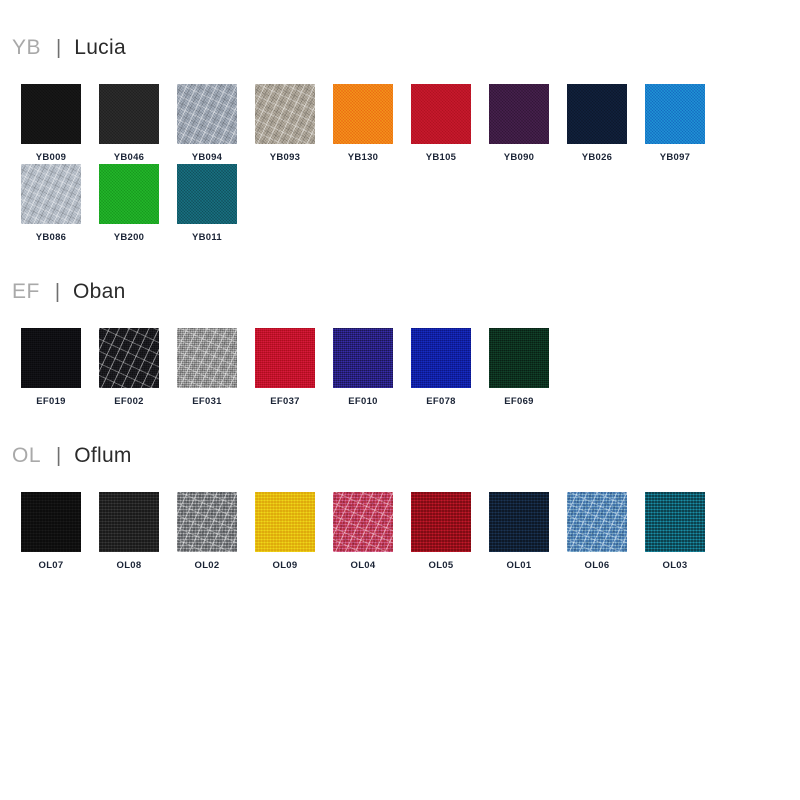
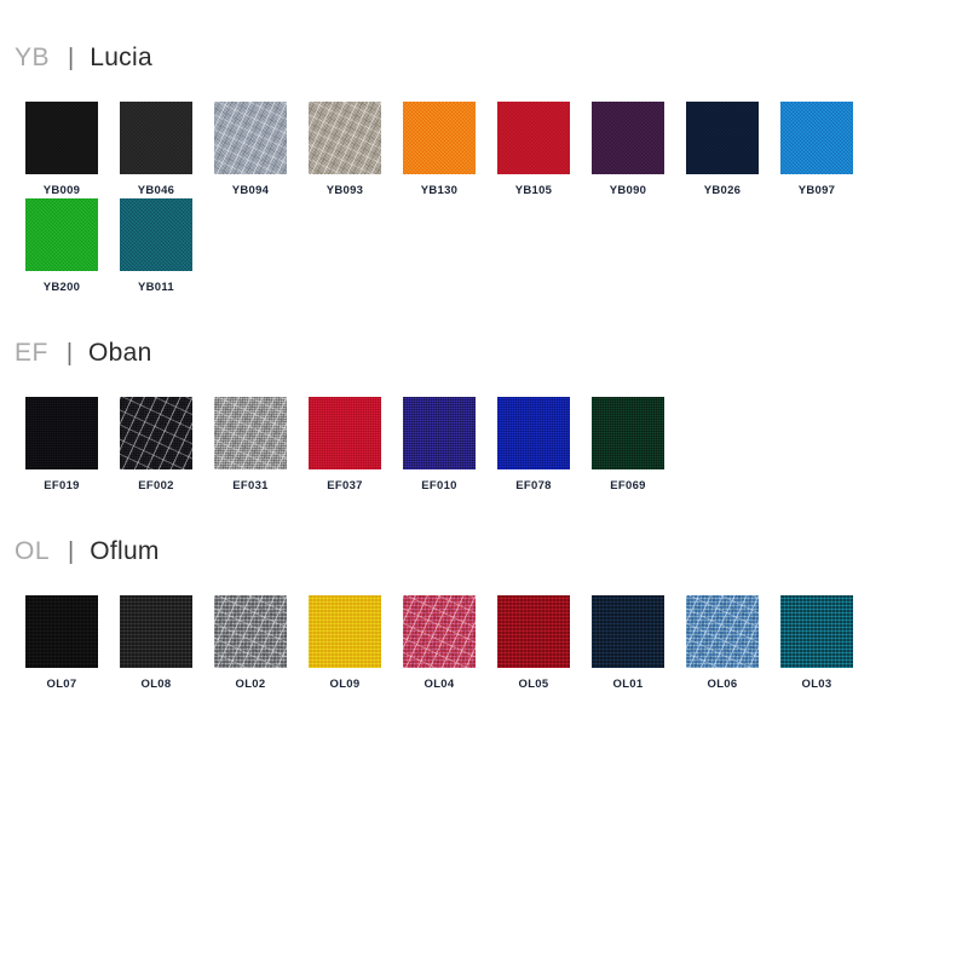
  YB
  |
  Lucia
  YB009
  YB046
  YB094
  YB093
  YB130
  YB105
  YB090
  YB026
  YB097
- YB086
  YB200
  YB011
  EF
  |
  Oban
  EF019
  EF002
  EF031
  EF037
  EF010
  EF078
  EF069
  OL
  |
  Oflum
  OL07
  OL08
  OL02
  OL09
  OL04
  OL05
  OL01
  OL06
  OL03
